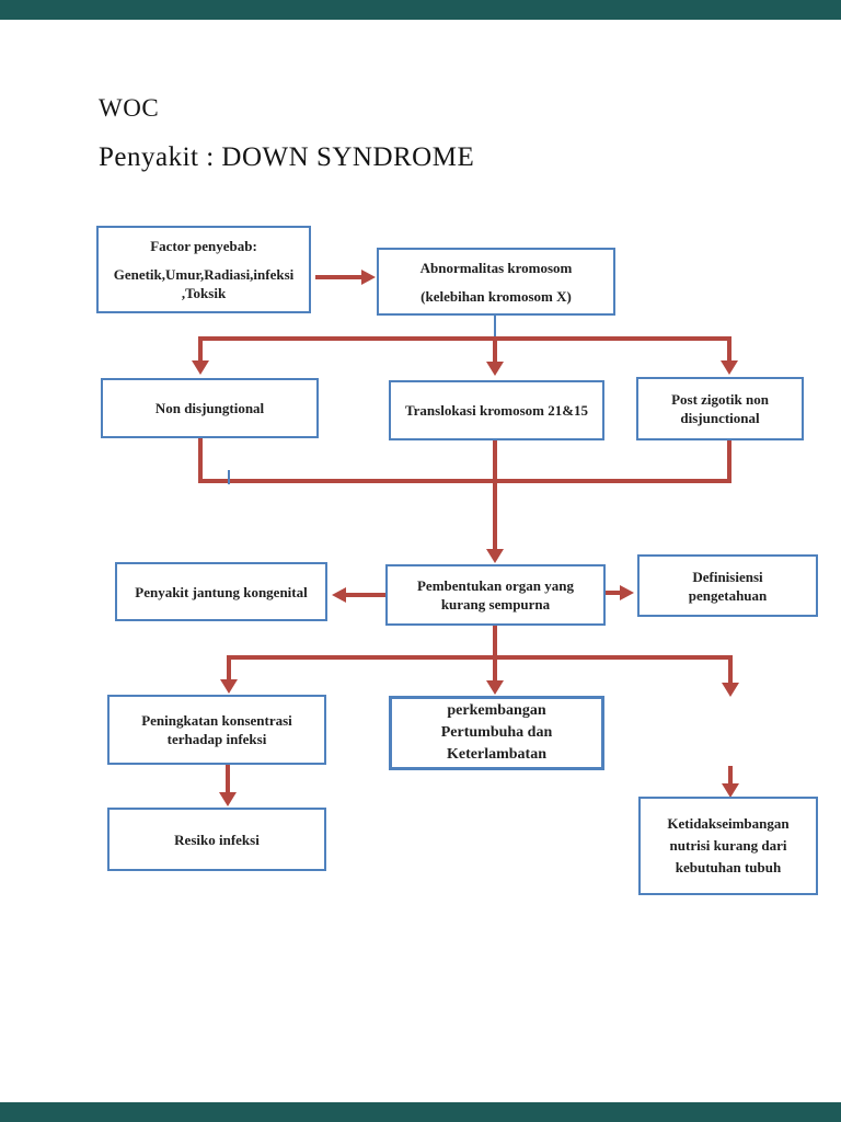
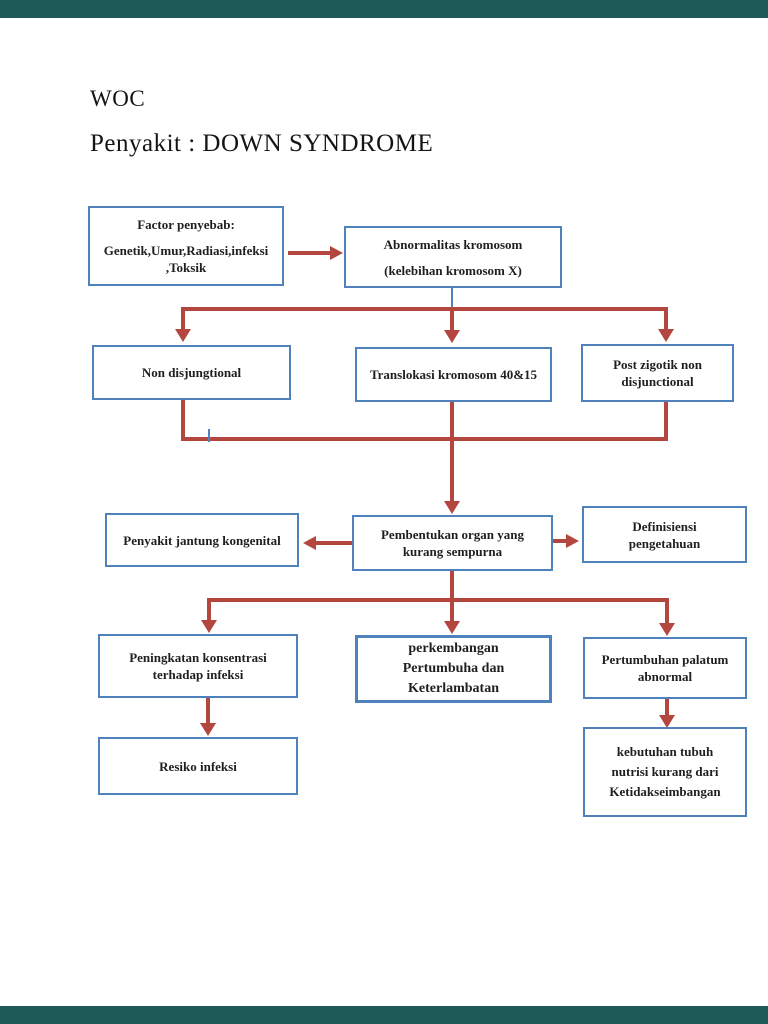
  WOC
  Penyakit : DOWN SYNDROME
  Factor penyebab:
  Genetik,Umur,Radiasi,infeksi
  ,Toksik
  Abnormalitas kromosom
  (kelebihan kromosom X)
  Non disjungtional
- Translokasi kromosom 21&15
+ Translokasi kromosom 40&15
  Post zigotik non
  disjunctional
  Penyakit jantung kongenital
  Pembentukan organ yang
  kurang sempurna
  Definisiensi
  pengetahuan
  Peningkatan konsentrasi
  terhadap infeksi
  perkembangan
  Pertumbuha dan
  Keterlambatan
+ Pertumbuhan palatum
+ abnormal
  Resiko infeksi
- Ketidakseimbangan
+ kebutuhan tubuh
  nutrisi kurang dari
- kebutuhan tubuh
+ Ketidakseimbangan
